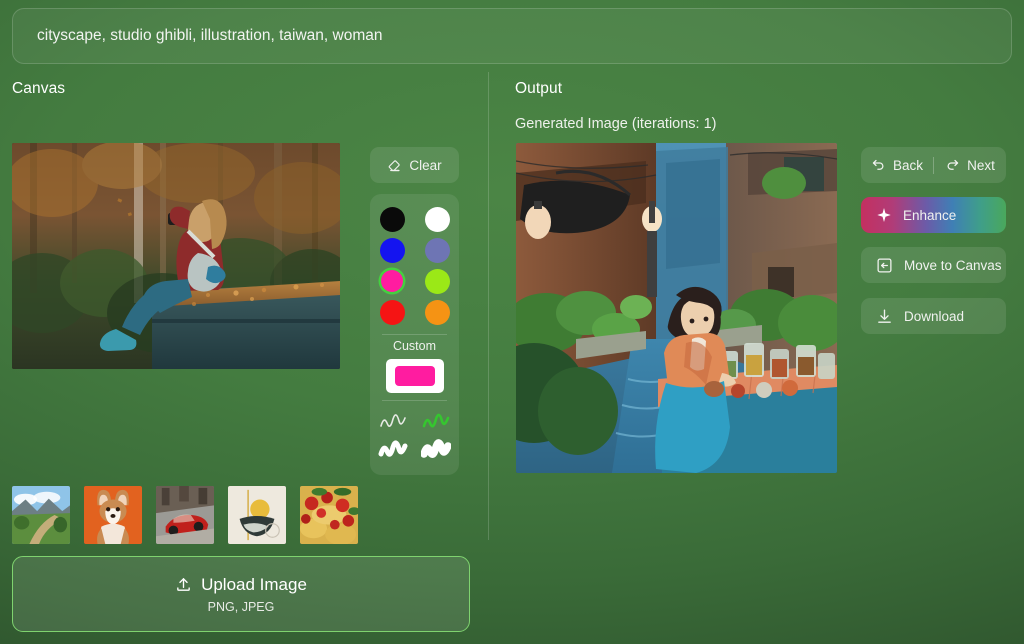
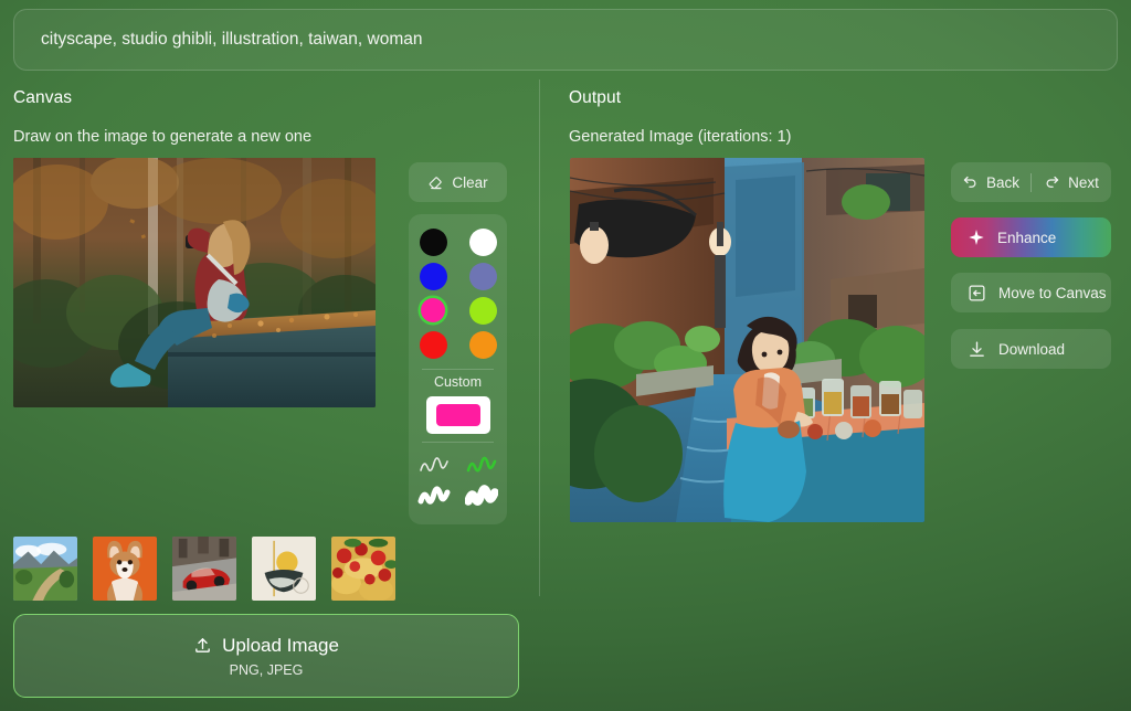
  cityscape, studio ghibli, illustration, taiwan, woman
  Canvas
+ Draw on the image to generate a new one
  Output
  Generated Image (iterations: 1)
  Clear
  Custom
  Upload Image
  PNG, JPEG
  Back
  Next
  Enhance
  Move to Canvas
  Download
